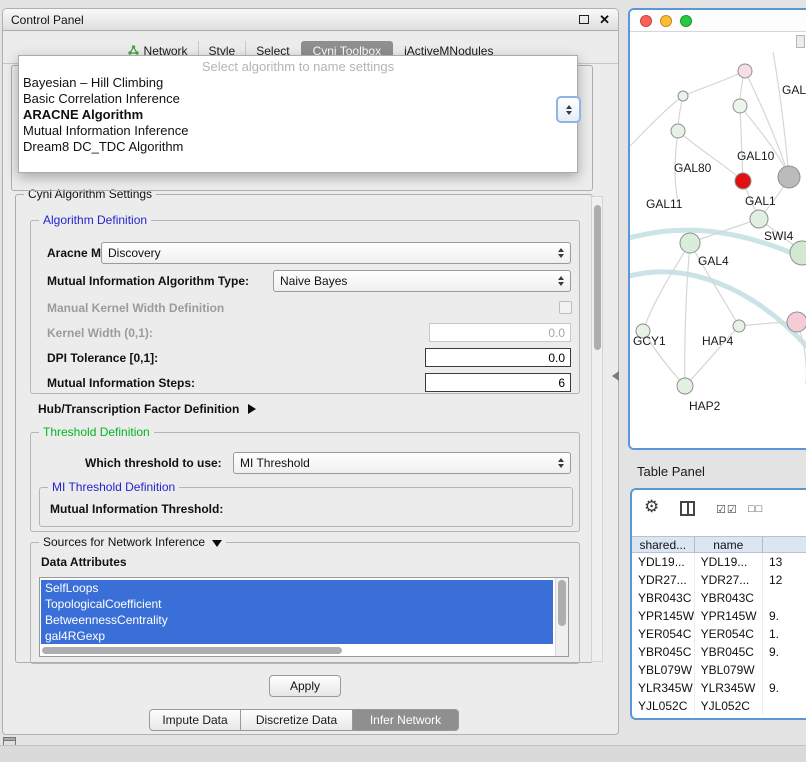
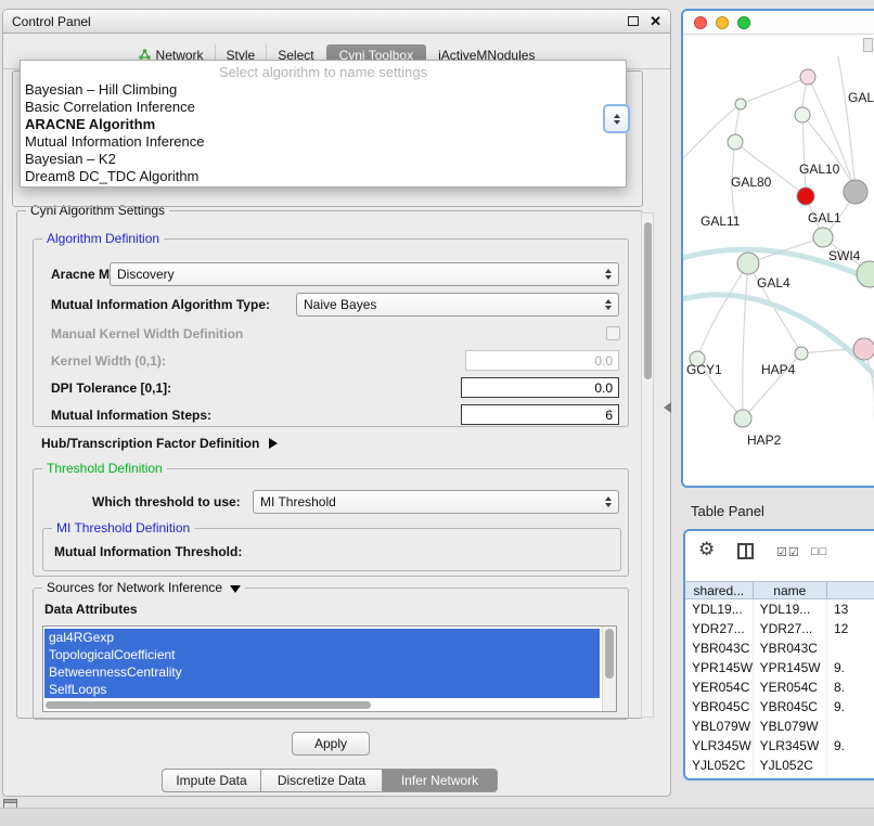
  Control Panel
  ✕
  Network
  Style
  Select
  Cyni Toolbox
  jActiveMNodules
  Cyni Algorithm Settings
  Algorithm Definition
  Discovery
  Mutual Information Algorithm Type:
  Naive Bayes
  Manual Kernel Width Definition
  Kernel Width (0,1):
  0.0
  DPI Tolerance [0,1]:
  0.0
  Mutual Information Steps:
  6
  Hub/Transcription Factor Definition
  Threshold Definition
  Which threshold to use:
  MI Threshold
  MI Threshold Definition
  Mutual Information Threshold:
  Sources for Network Inference
  Data Attributes
- SelfLoops
+ gal4RGexp
  TopologicalCoefficient
  BetweennessCentrality
- gal4RGexp
+ SelfLoops
  Apply
  Impute Data
  Discretize Data
  Infer Network
  Select algorithm to name settings
  Bayesian – Hill Climbing
  Basic Correlation Inference
  ARACNE Algorithm
  Mutual Information Inference
+ Bayesian – K2
  Dream8 DC_TDC Algorithm
  GAL
  GAL80
  GAL10
  GAL11
  GAL1
  SWI4
  GAL4
  GCY1
  HAP4
  HAP2
  Table Panel
  ⚙
  ☑☑
  □□
  shared...
  name
  YDL19...
  YDL19...
  13
  YDR27...
  YDR27...
  12
  YBR043C
  YBR043C
  YPR145W
  YPR145W
  9.
  YER054C
  YER054C
- 1.
+ 8.
  YBR045C
  YBR045C
  9.
  YBL079W
  YBL079W
  YLR345W
  YLR345W
  9.
  YJL052C
  YJL052C
